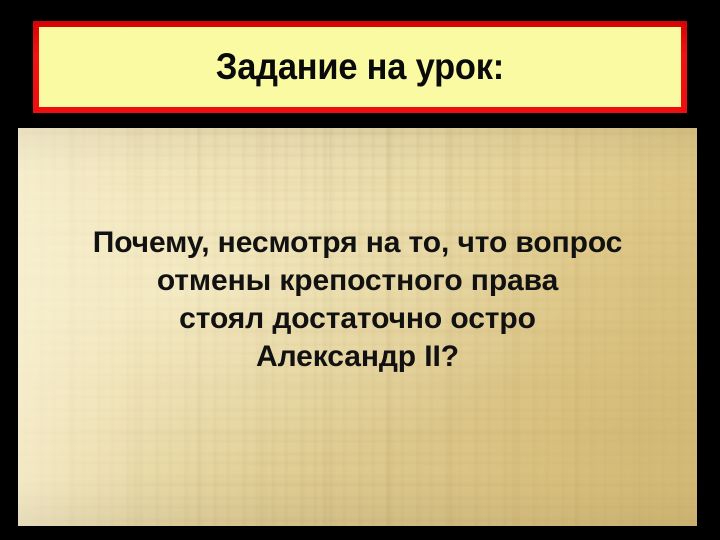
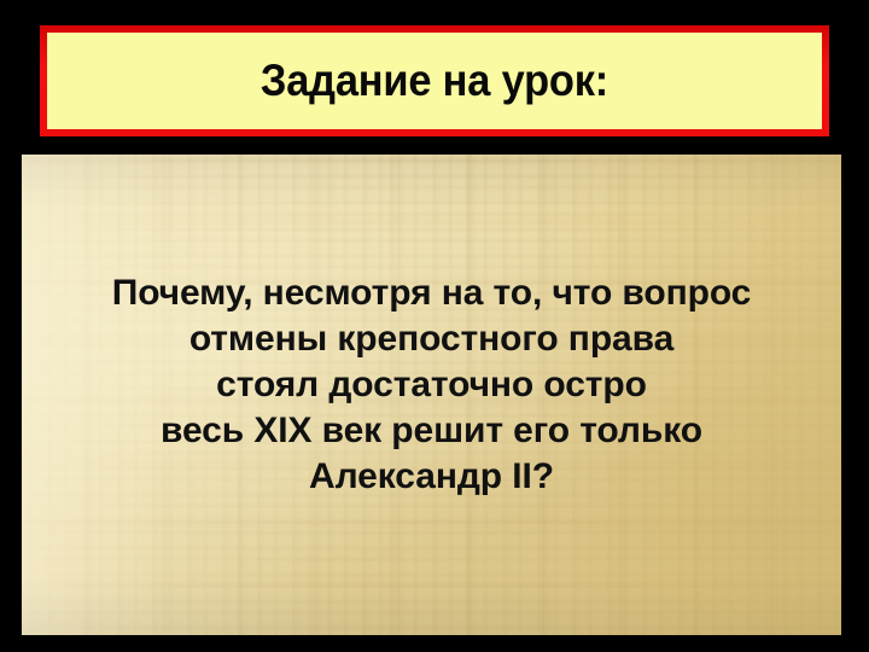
  Задание на урок:
  Почему, несмотря на то, что вопрос
  отмены крепостного права
  стоял достаточно остро
+ весь XIX век решит его только
  Александр II?
